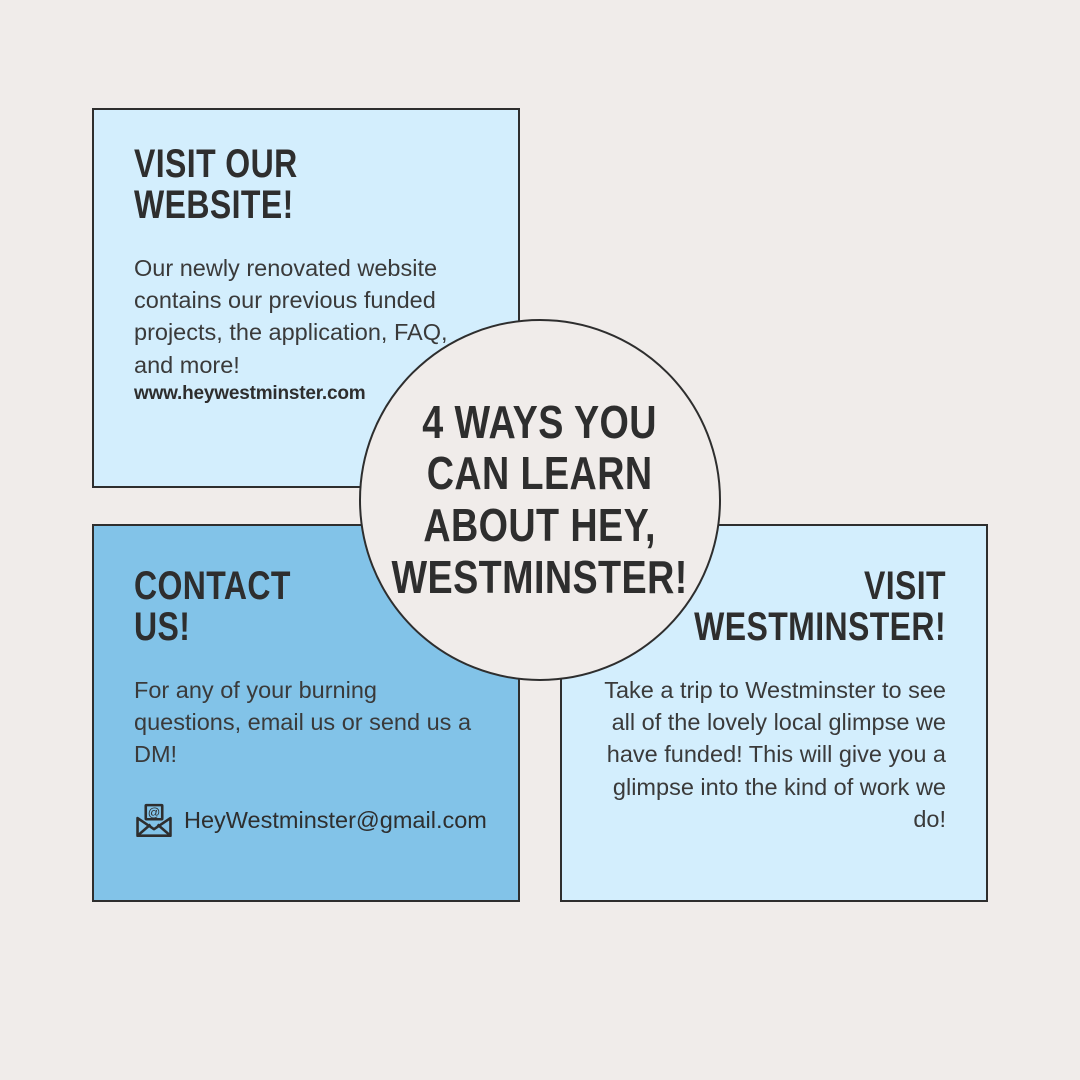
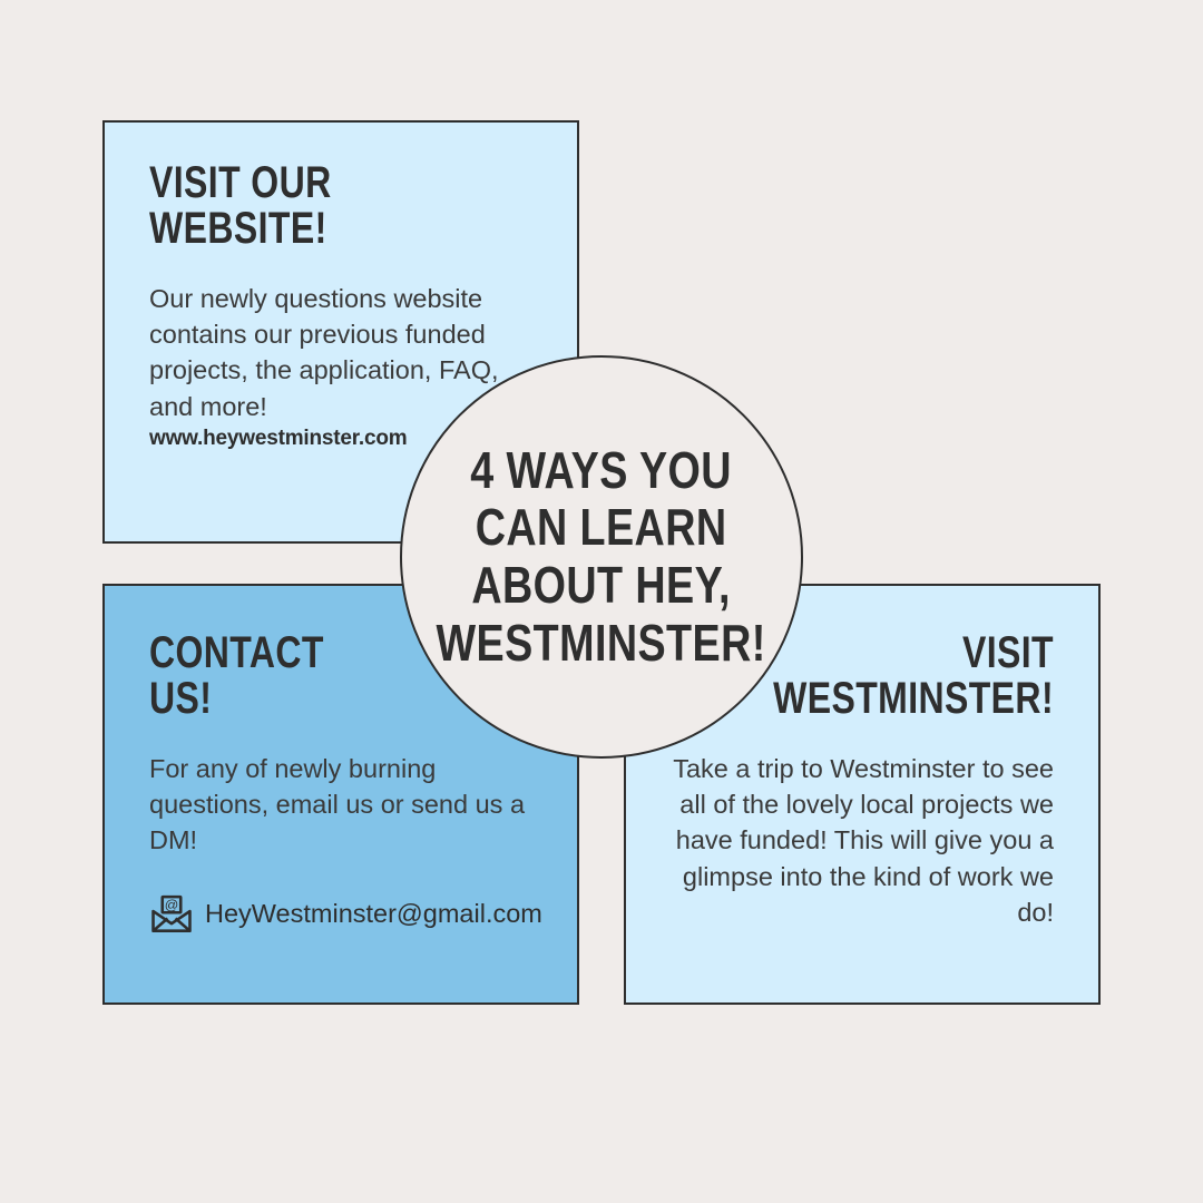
  VISIT OUR WEBSITE!
- Our newly renovated website contains our previous funded projects, the application, FAQ, and more!
+ Our newly questions website contains our previous funded projects, the application, FAQ, and more!
  www.heywestminster.com
  CONTACT
  US!
- For any of your burning questions, email us or send us a DM!
+ For any of newly burning questions, email us or send us a DM!
  @
  HeyWestminster@gmail.com
  VISIT
  WESTMINSTER!
- Take a trip to Westminster to see all of the lovely local glimpse we have funded! This will give you a glimpse into the kind of work we do!
+ Take a trip to Westminster to see all of the lovely local projects we have funded! This will give you a glimpse into the kind of work we do!
  4 WAYS YOU
  CAN LEARN
  ABOUT HEY,
  WESTMINSTER!
